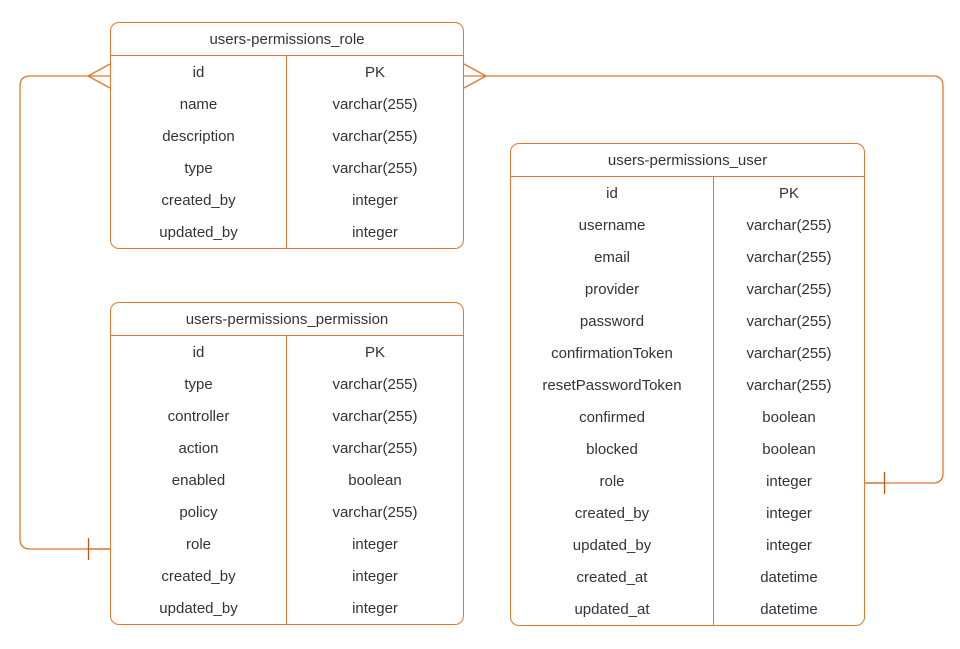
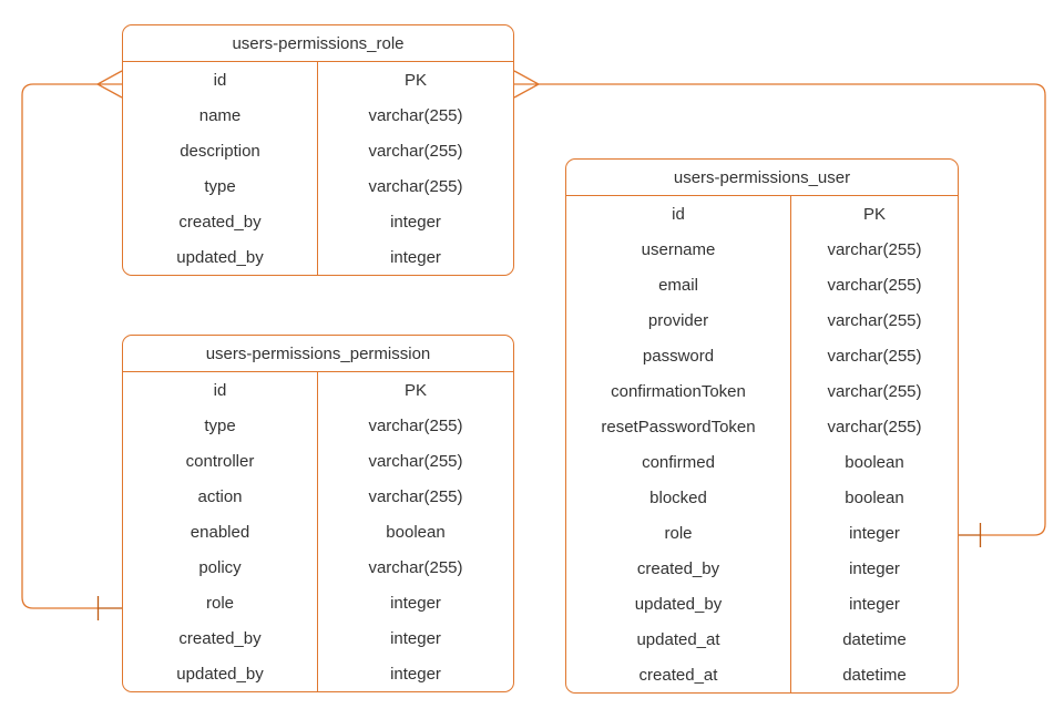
  users-permissions_role
  id
  PK
  name
  varchar(255)
  description
  varchar(255)
  type
  varchar(255)
  created_by
  integer
  updated_by
  integer
  users-permissions_permission
  id
  PK
  type
  varchar(255)
  controller
  varchar(255)
  action
  varchar(255)
  enabled
  boolean
  policy
  varchar(255)
  role
  integer
  created_by
  integer
  updated_by
  integer
  users-permissions_user
  id
  PK
  username
  varchar(255)
  email
  varchar(255)
  provider
  varchar(255)
  password
  varchar(255)
  confirmationToken
  varchar(255)
  resetPasswordToken
  varchar(255)
  confirmed
  boolean
  blocked
  boolean
  role
  integer
  created_by
  integer
  updated_by
  integer
- created_at
+ updated_at
  datetime
- updated_at
+ created_at
  datetime
